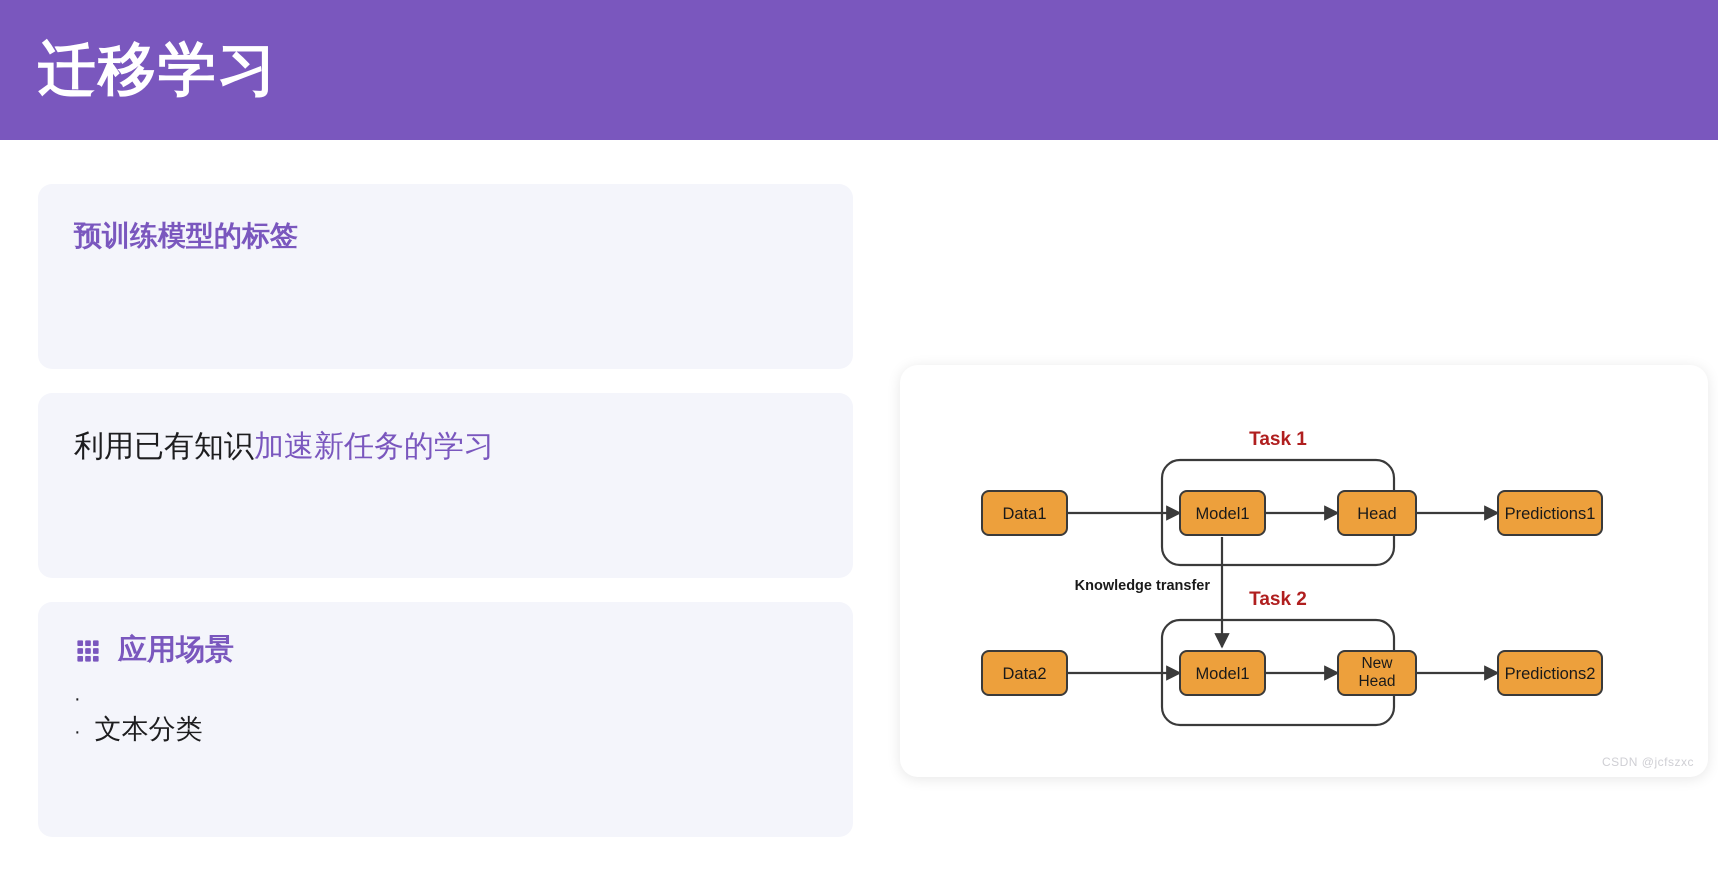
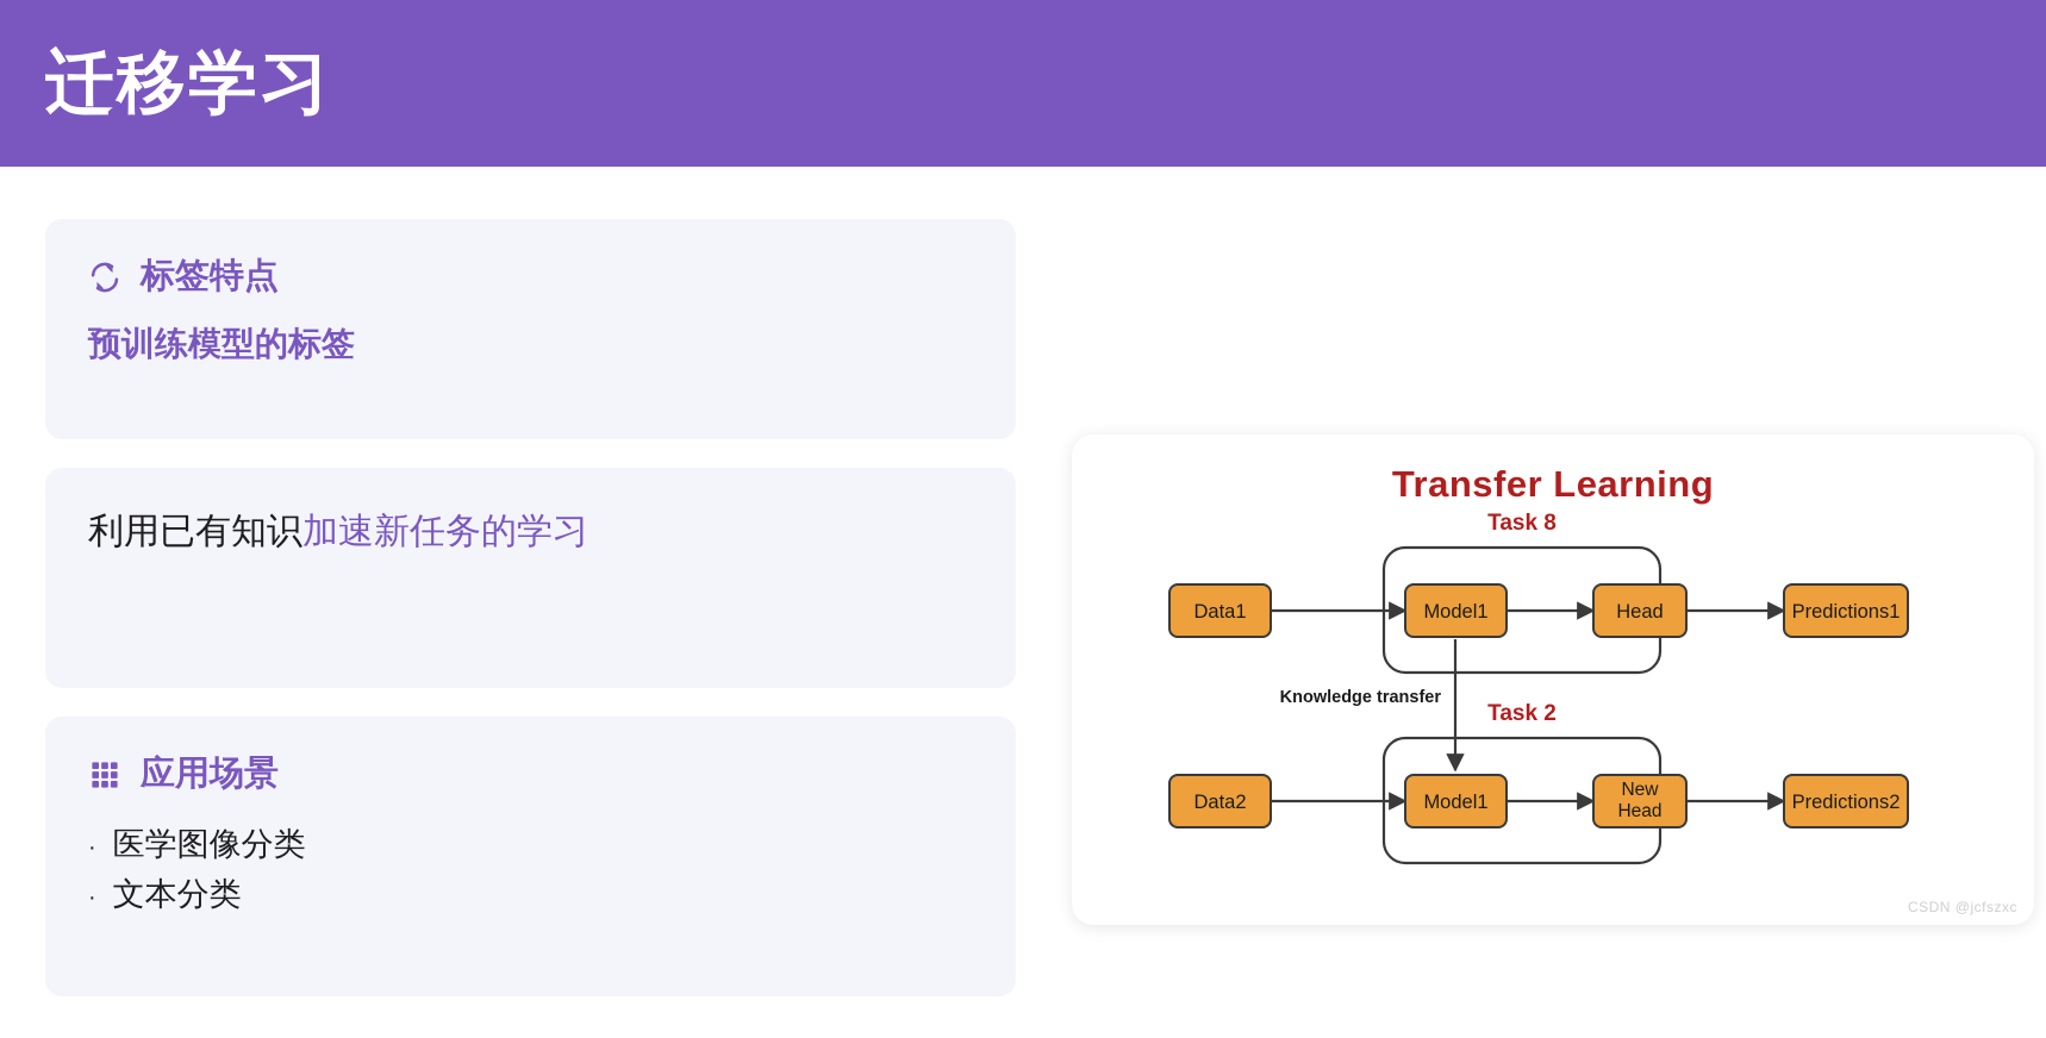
  迁移学习
+ 标签特点
  预训练模型的标签
  利用已有知识加速新任务的学习
  应用场景
  ·
+ 医学图像分类
  ·
  文本分类
+ Transfer Learning
- Task 1
+ Task 8
  Task 2
  Knowledge transfer
  Data1
  Model1
  Head
  Predictions1
  Data2
  Model1
  New
  Head
  Predictions2
  CSDN @jcfszxc
